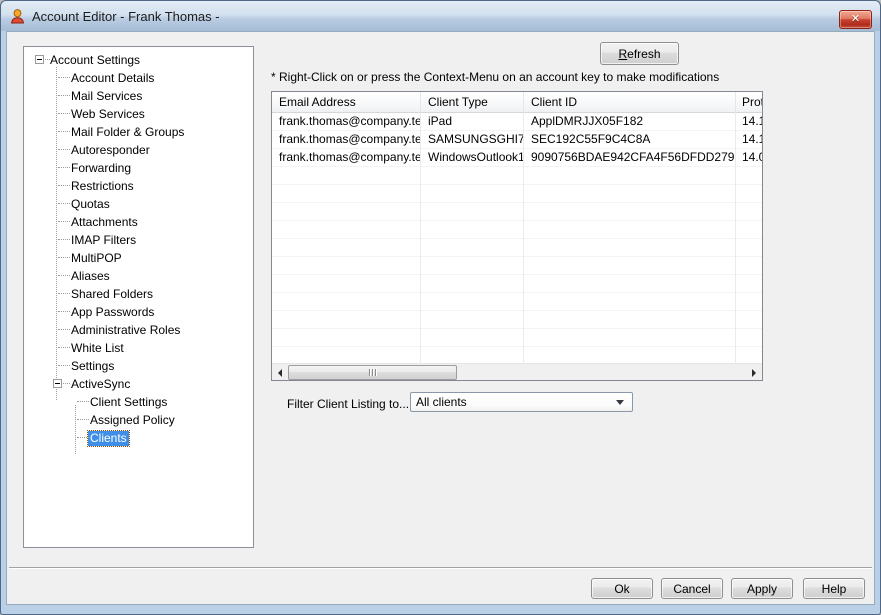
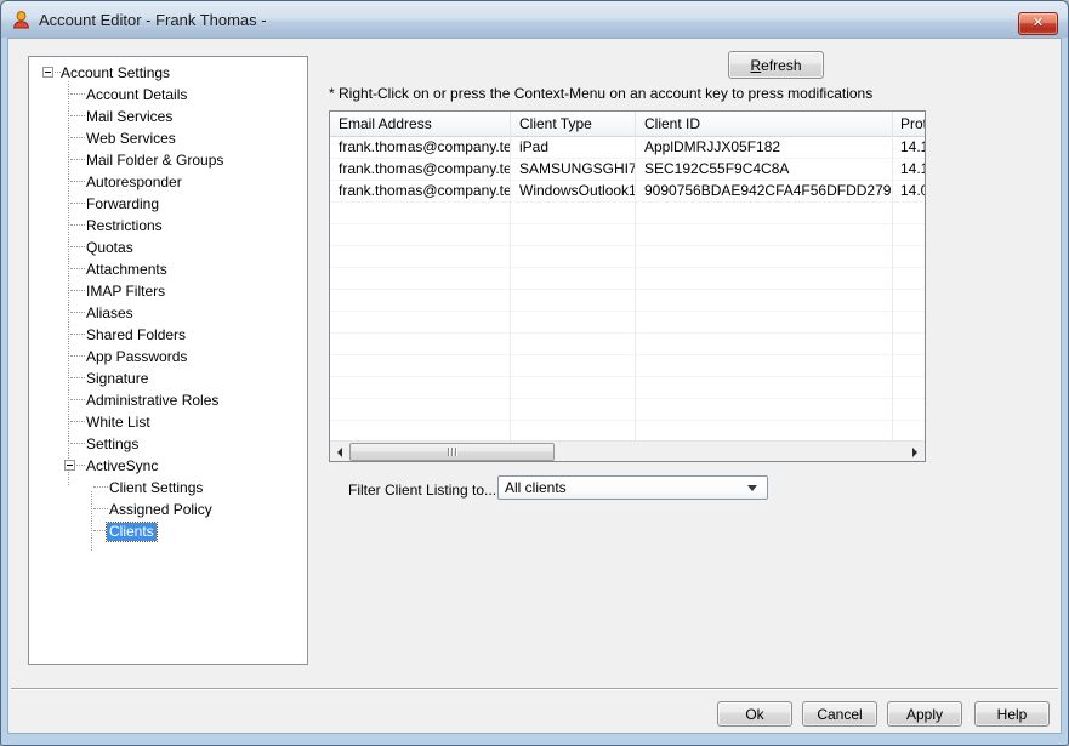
  Account Editor - Frank Thomas -
  ✕
  Account Settings
  Account Details
  Mail Services
  Web Services
  Mail Folder & Groups
  Autoresponder
  Forwarding
  Restrictions
  Quotas
  Attachments
  IMAP Filters
- MultiPOP
  Aliases
  Shared Folders
  App Passwords
+ Signature
  Administrative Roles
  White List
  Settings
  ActiveSync
  Client Settings
  Assigned Policy
  Clients
  Refresh
- * Right-Click on or press the Context-Menu on an account key to make modifications
+ * Right-Click on or press the Context-Menu on an account key to press modifications
  Email Address
  Client Type
  Client ID
  frank.thomas@company.te
  iPad
  ApplDMRJJX05F182
  14.
  frank.thomas@company.te
  SAMSUNGSGHI7
  SEC192C55F9C4C8A
  14.
  frank.thomas@company.te
  WindowsOutlook1
  9090756BDAE942CFA4F56DFDD279
  14.
  Filter Client Listing to...
  All clients
  Ok
  Cancel
  Apply
  Help
